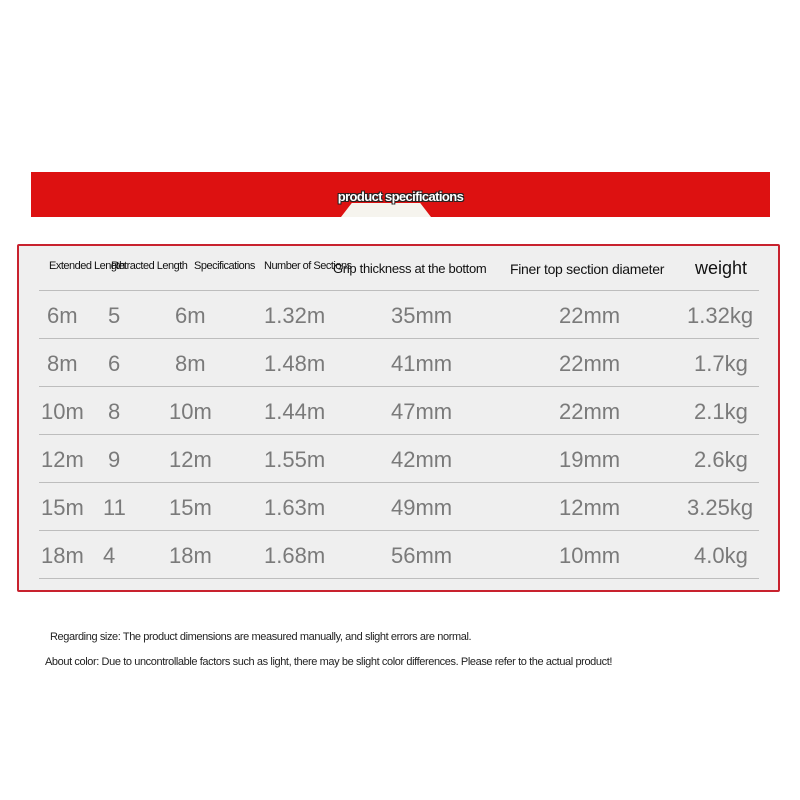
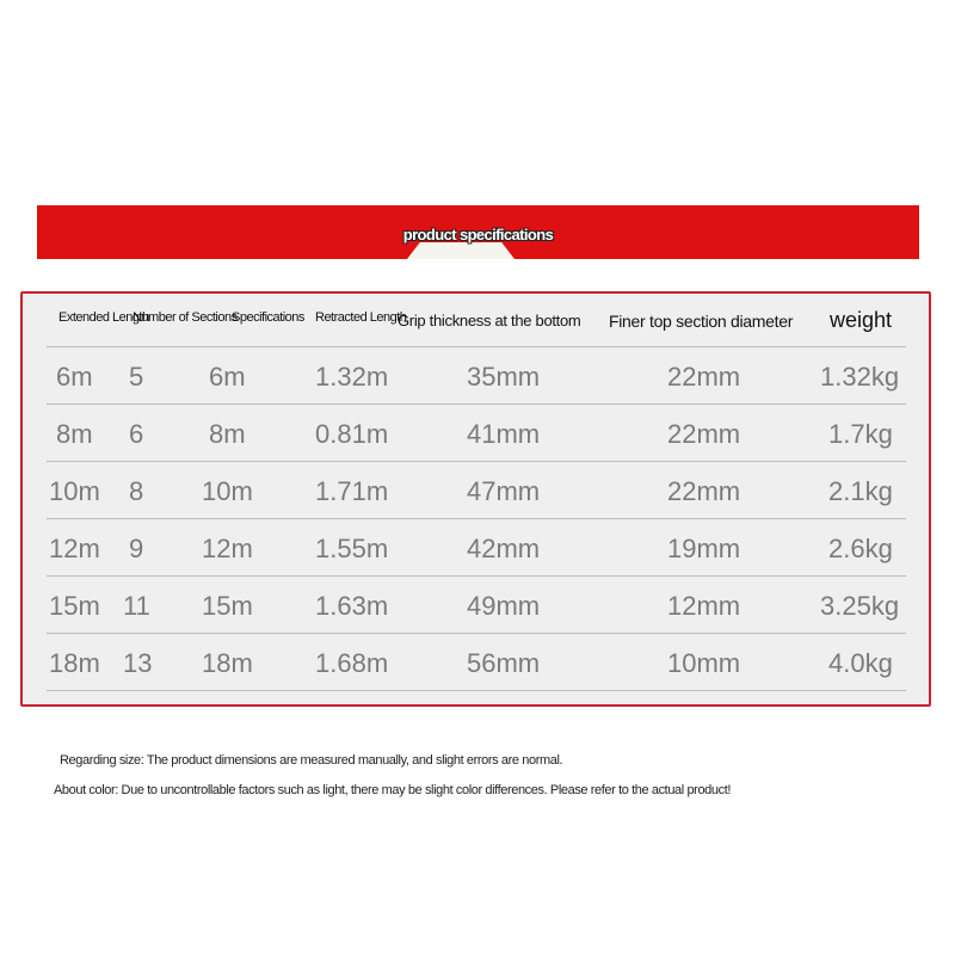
  product specifications
  Extended Length
- Retracted Length
+ Number of Sections
  Specifications
- Number of Sections
+ Retracted Length
  Grip thickness at the bottom
  Finer top section diameter
  weight
  6m
  5
  6m
  1.32m
  35mm
  22mm
  1.32kg
  8m
  6
  8m
- 1.48m
+ 0.81m
  41mm
  22mm
  1.7kg
  10m
  8
  10m
- 1.44m
+ 1.71m
  47mm
  22mm
  2.1kg
  12m
  9
  12m
  1.55m
  42mm
  19mm
  2.6kg
  15m
  11
  15m
  1.63m
  49mm
  12mm
  3.25kg
  18m
- 4
+ 13
  18m
  1.68m
  56mm
  10mm
  4.0kg
  Regarding size: The product dimensions are measured manually, and slight errors are normal.
  About color: Due to uncontrollable factors such as light, there may be slight color differences. Please refer to the actual product!
